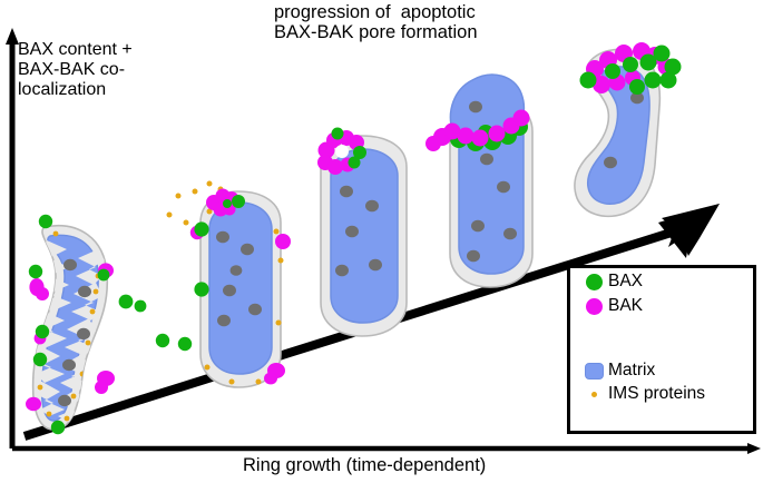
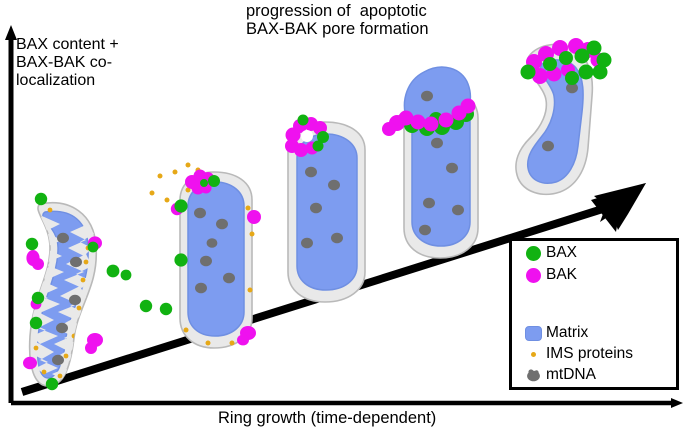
  progression of apoptotic
  BAX-BAK pore formation
  BAX content +
  BAX-BAK co-
  localization
  Ring growth (time-dependent)
  BAX
  BAK
  Matrix
  IMS proteins
+ mtDNA
